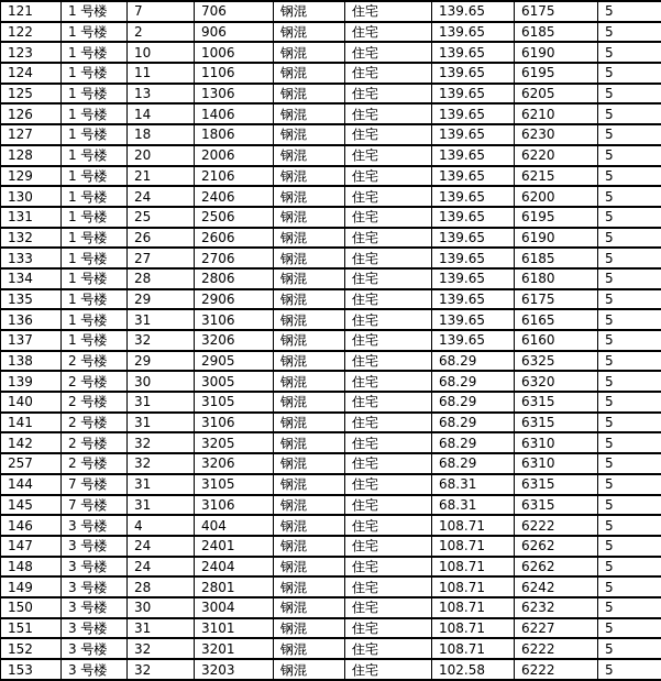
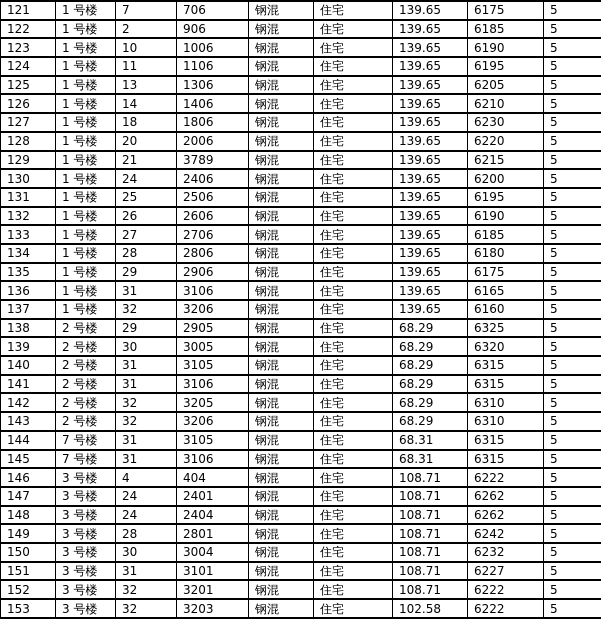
  121	1 号楼	7	706	钢混	住宅	139.65	6175	5
  122	1 号楼	2	906	钢混	住宅	139.65	6185	5
  123	1 号楼	10	1006	钢混	住宅	139.65	6190	5
  124	1 号楼	11	1106	钢混	住宅	139.65	6195	5
  125	1 号楼	13	1306	钢混	住宅	139.65	6205	5
  126	1 号楼	14	1406	钢混	住宅	139.65	6210	5
  127	1 号楼	18	1806	钢混	住宅	139.65	6230	5
  128	1 号楼	20	2006	钢混	住宅	139.65	6220	5
- 129	1 号楼	21	2106	钢混	住宅	139.65	6215	5
+ 129	1 号楼	21	3789	钢混	住宅	139.65	6215	5
  130	1 号楼	24	2406	钢混	住宅	139.65	6200	5
  131	1 号楼	25	2506	钢混	住宅	139.65	6195	5
  132	1 号楼	26	2606	钢混	住宅	139.65	6190	5
  133	1 号楼	27	2706	钢混	住宅	139.65	6185	5
  134	1 号楼	28	2806	钢混	住宅	139.65	6180	5
  135	1 号楼	29	2906	钢混	住宅	139.65	6175	5
  136	1 号楼	31	3106	钢混	住宅	139.65	6165	5
  137	1 号楼	32	3206	钢混	住宅	139.65	6160	5
  138	2 号楼	29	2905	钢混	住宅	68.29	6325	5
  139	2 号楼	30	3005	钢混	住宅	68.29	6320	5
  140	2 号楼	31	3105	钢混	住宅	68.29	6315	5
  141	2 号楼	31	3106	钢混	住宅	68.29	6315	5
  142	2 号楼	32	3205	钢混	住宅	68.29	6310	5
- 257	2 号楼	32	3206	钢混	住宅	68.29	6310	5
+ 143	2 号楼	32	3206	钢混	住宅	68.29	6310	5
  144	7 号楼	31	3105	钢混	住宅	68.31	6315	5
  145	7 号楼	31	3106	钢混	住宅	68.31	6315	5
  146	3 号楼	4	404	钢混	住宅	108.71	6222	5
  147	3 号楼	24	2401	钢混	住宅	108.71	6262	5
  148	3 号楼	24	2404	钢混	住宅	108.71	6262	5
  149	3 号楼	28	2801	钢混	住宅	108.71	6242	5
  150	3 号楼	30	3004	钢混	住宅	108.71	6232	5
  151	3 号楼	31	3101	钢混	住宅	108.71	6227	5
  152	3 号楼	32	3201	钢混	住宅	108.71	6222	5
  153	3 号楼	32	3203	钢混	住宅	102.58	6222	5
